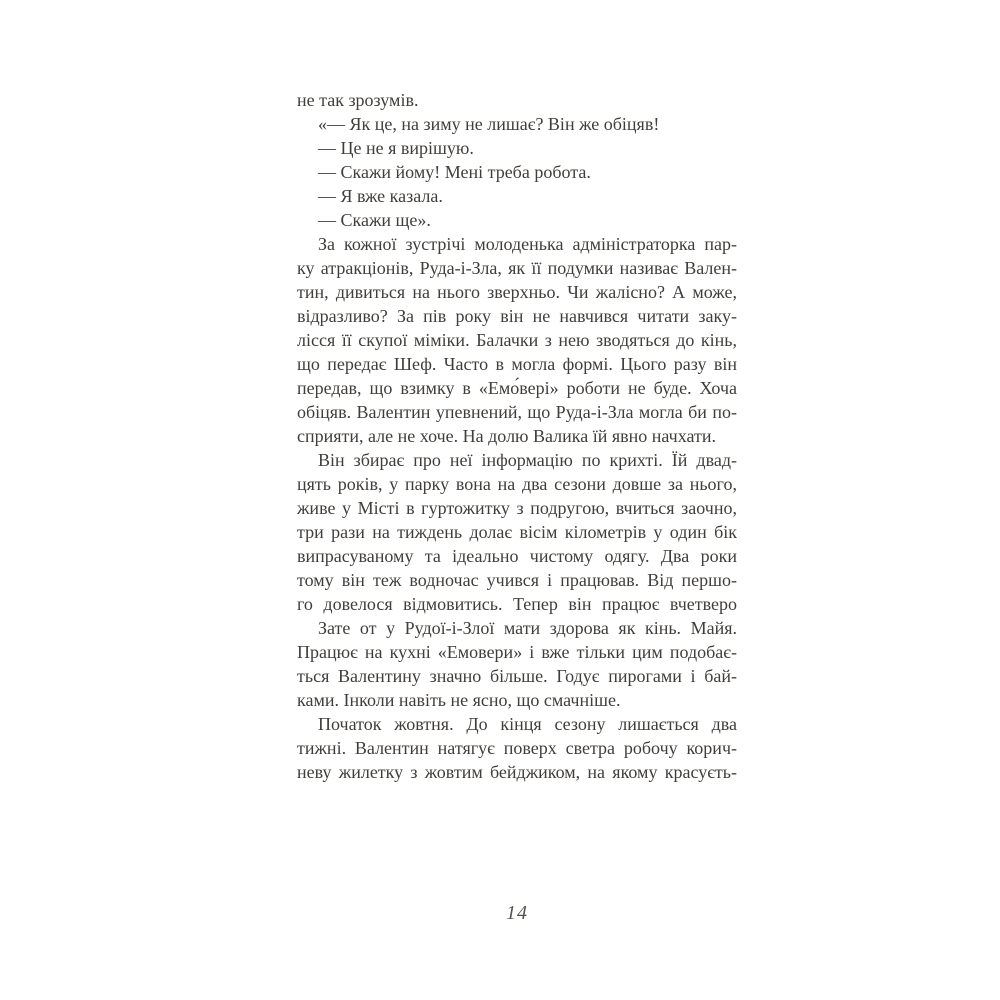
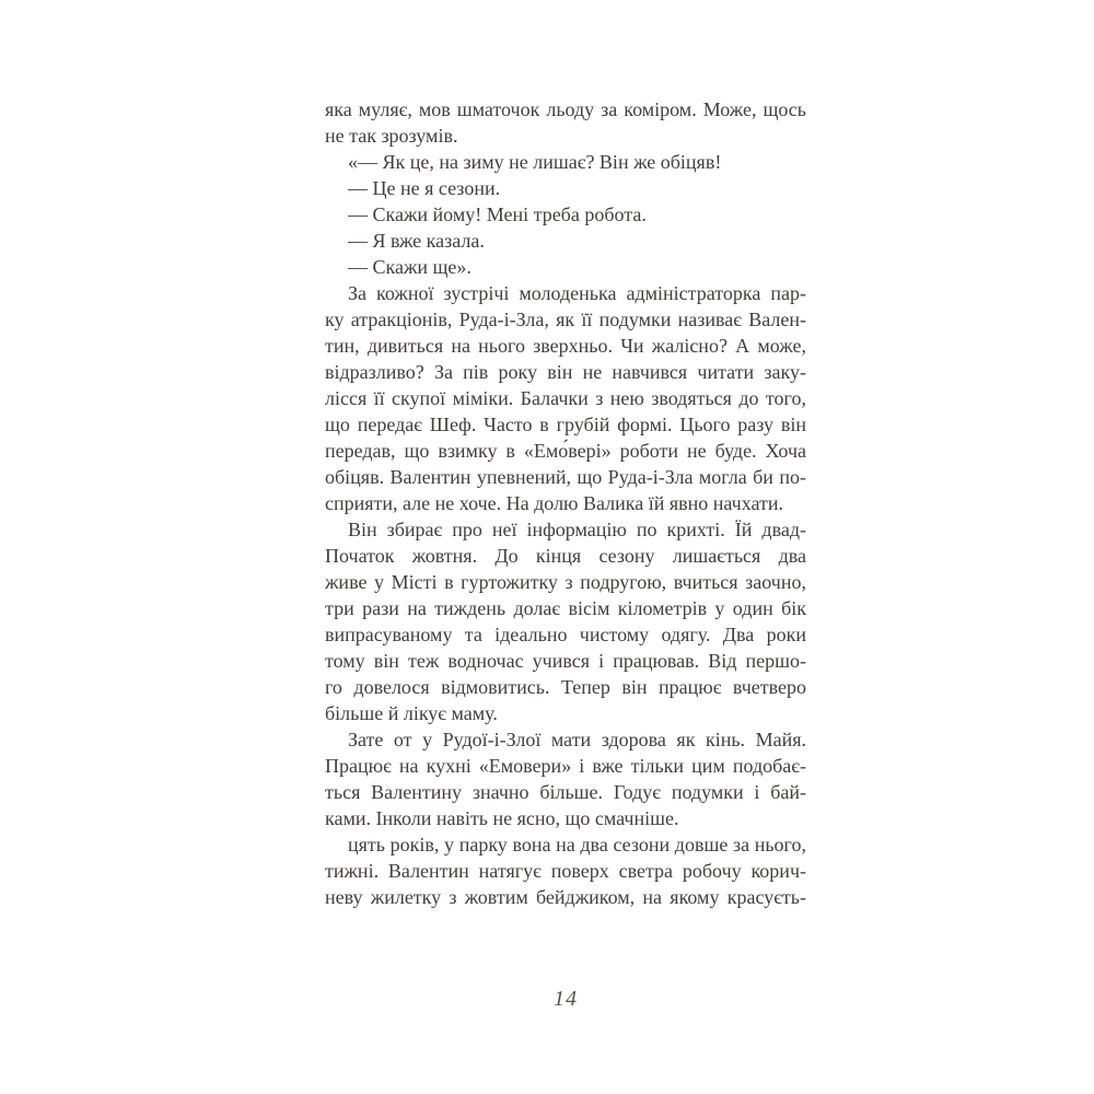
+ яка муляє, мов шматочок льоду за коміром. Може, щось
  не так зрозумів.
  «— Як це, на зиму не лишає? Він же обіцяв!
- — Це не я вирішую.
+ — Це не я сезони.
  — Скажи йому! Мені треба робота.
  — Я вже казала.
  — Скажи ще».
  За кожної зустрічі молоденька адміністраторка пар-
  ку атракціонів, Руда-і-Зла, як її подумки називає Вален-
  тин, дивиться на нього зверхньо. Чи жалісно? А може,
  відразливо? За пів року він не навчився читати заку-
- лісся її скупої міміки. Балачки з нею зводяться до кінь,
+ лісся її скупої міміки. Балачки з нею зводяться до того,
- що передає Шеф. Часто в могла формі. Цього разу він
+ що передає Шеф. Часто в грубій формі. Цього разу він
  передав, що взимку в «Емо́вері» роботи не буде. Хоча
  обіцяв. Валентин упевнений, що Руда-і-Зла могла би по-
  сприяти, але не хоче. На долю Валика їй явно начхати.
  Він збирає про неї інформацію по крихті. Їй двад-
- цять років, у парку вона на два сезони довше за нього,
+ Початок жовтня. До кінця сезону лишається два
  живе у Місті в гуртожитку з подругою, вчиться заочно,
  три рази на тиждень долає вісім кілометрів у один бік
  випрасуваному та ідеально чистому одягу. Два роки
  тому він теж водночас учився і працював. Від першо-
  го довелося відмовитись. Тепер він працює вчетверо
+ більше й лікує маму.
  Зате от у Рудої-і-Злої мати здорова як кінь. Майя.
  Працює на кухні «Емовери» і вже тільки цим подобає-
- ться Валентину значно більше. Годує пирогами і бай-
+ ться Валентину значно більше. Годує подумки і бай-
  ками. Інколи навіть не ясно, що смачніше.
- Початок жовтня. До кінця сезону лишається два
+ цять років, у парку вона на два сезони довше за нього,
  тижні. Валентин натягує поверх светра робочу корич-
  неву жилетку з жовтим бейджиком, на якому красуєть-
  14
